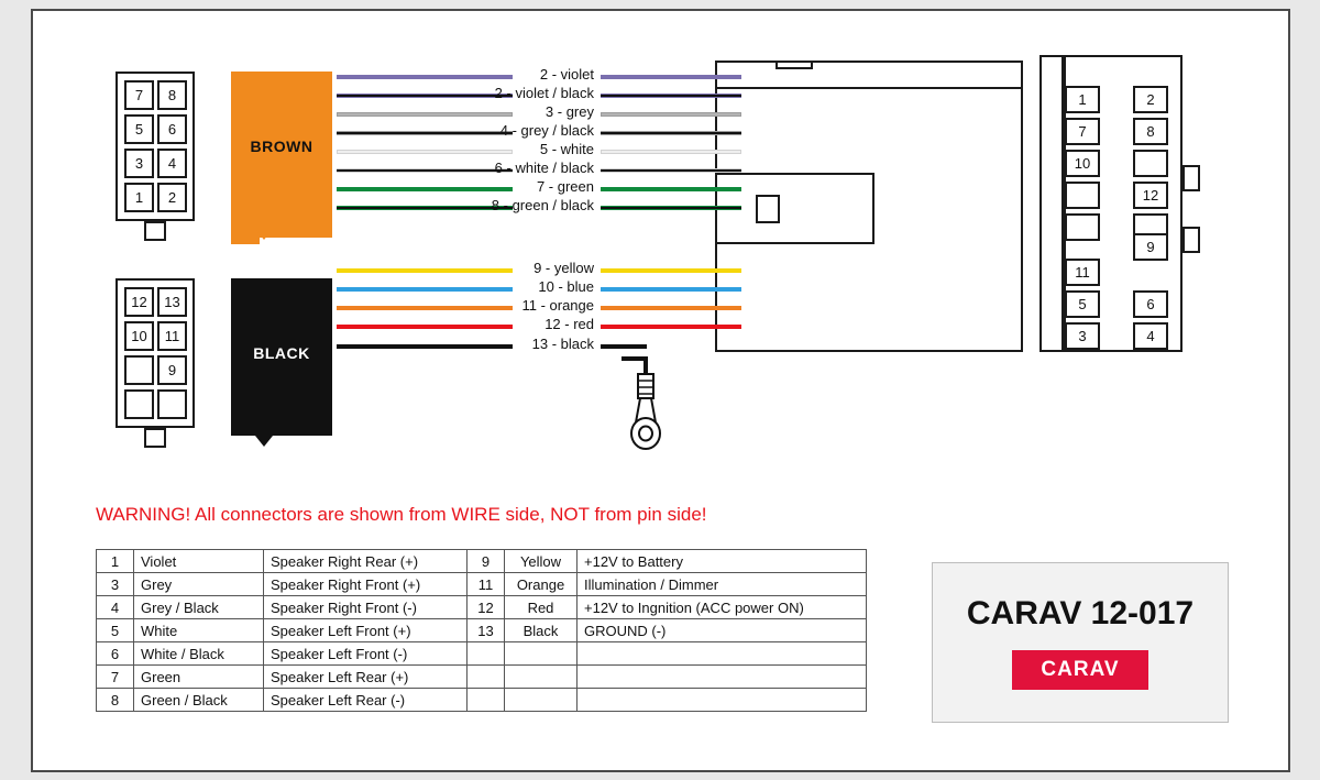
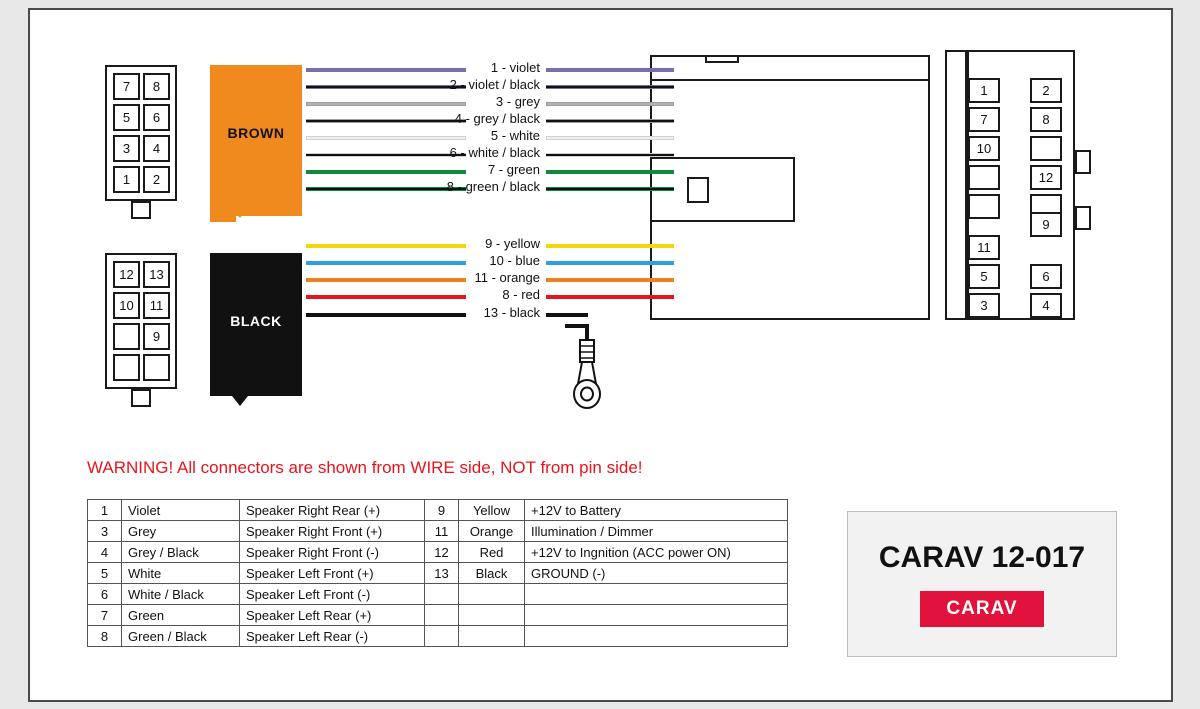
  7
  8
  5
  6
  3
  4
  1
  2
  BROWN
  12
  13
  10
  11
  9
  BLACK
  1
  7
  10
  11
  5
  3
  2
  8
  12
  9
  6
  4
- 2 - violet
+ 1 - violet
  2 - violet / black
  3 - grey
  4 - grey / black
  5 - white
  6 - white / black
  7 - green
  8 - green / black
  9 - yellow
  10 - blue
  11 - orange
- 12 - red
+ 8 - red
  13 - black
  WARNING! All connectors are shown from WIRE side, NOT from pin side!
  1	Violet	Speaker Right Rear (+)	9	Yellow	+12V to Battery
  3	Grey	Speaker Right Front (+)	11	Orange	Illumination / Dimmer
  4	Grey / Black	Speaker Right Front (-)	12	Red	+12V to Ingnition (ACC power ON)
  5	White	Speaker Left Front (+)	13	Black	GROUND (-)
  6	White / Black	Speaker Left Front (-)
  7	Green	Speaker Left Rear (+)
  8	Green / Black	Speaker Left Rear (-)
  CARAV 12-017
  CARAV
